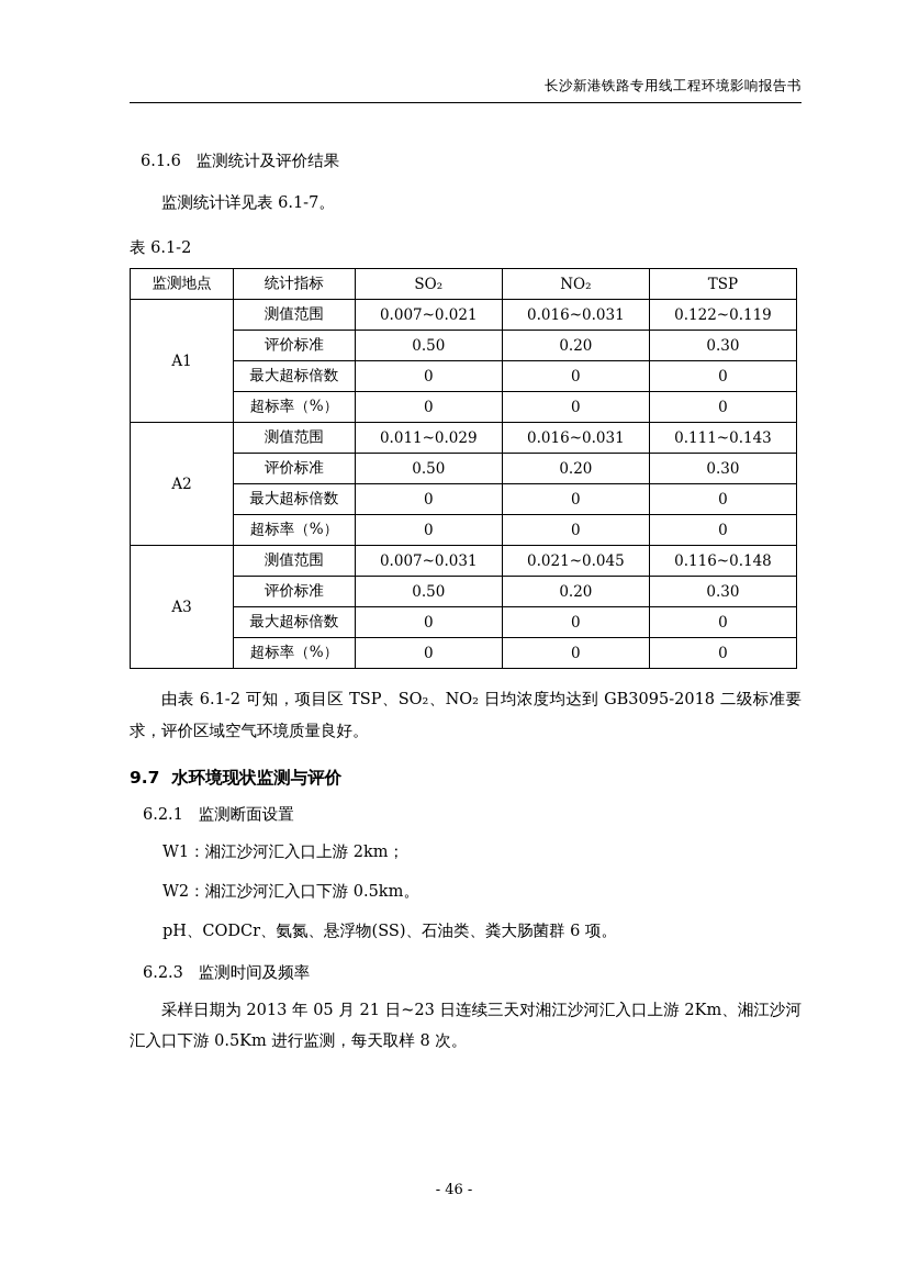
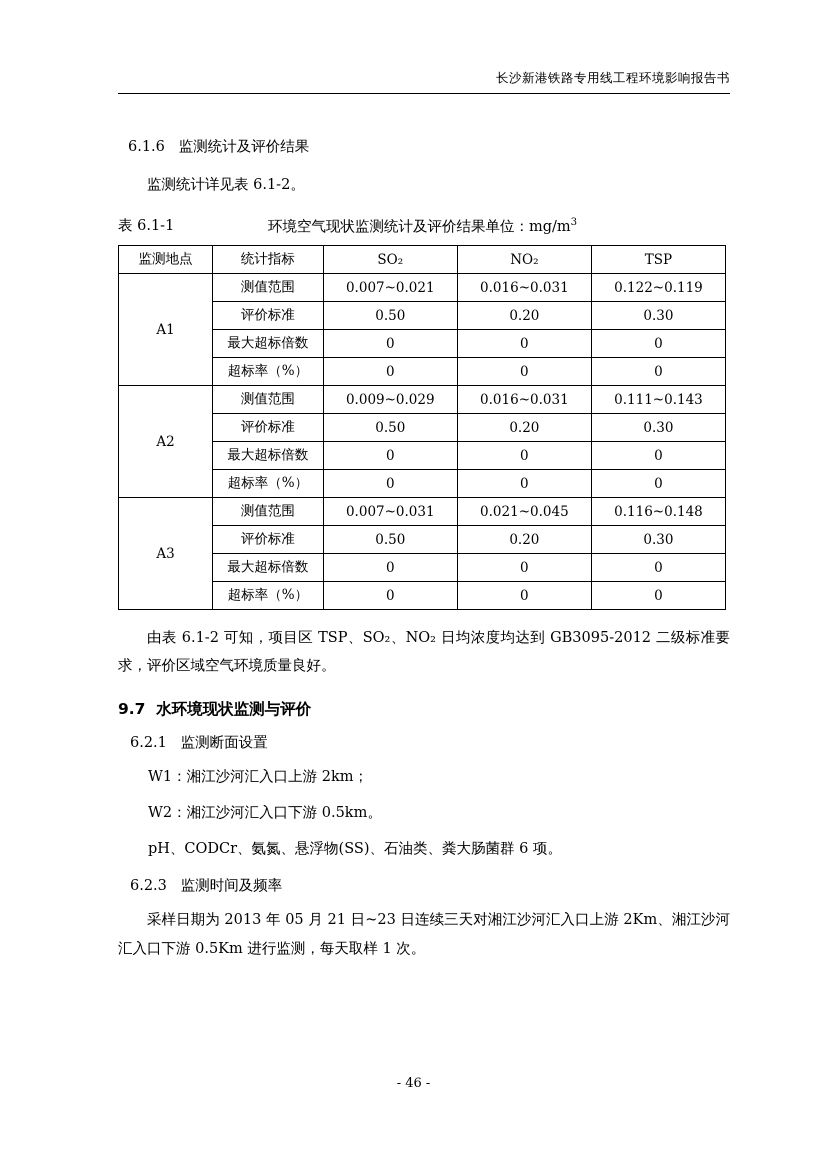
  长沙新港铁路专用线工程环境影响报告书
  6.1.6 监测统计及评价结果
- 监测统计详见表 6.1-7。
+ 监测统计详见表 6.1-2。
- 表 6.1-2
+ 表 6.1-1
+ 环境空气现状监测统计及评价结果单位：mg/m3
  监测地点	统计指标	SO₂	NO₂	TSP
  A1	测值范围	0.007~0.021	0.016~0.031	0.122~0.119
  评价标准	0.50	0.20	0.30
  最大超标倍数	0	0	0
  超标率（%）	0	0	0
- A2	测值范围	0.011~0.029	0.016~0.031	0.111~0.143
+ A2	测值范围	0.009~0.029	0.016~0.031	0.111~0.143
  评价标准	0.50	0.20	0.30
  最大超标倍数	0	0	0
  超标率（%）	0	0	0
  A3	测值范围	0.007~0.031	0.021~0.045	0.116~0.148
  评价标准	0.50	0.20	0.30
  最大超标倍数	0	0	0
  超标率（%）	0	0	0
- 由表 6.1-2 可知，项目区 TSP、SO₂、NO₂ 日均浓度均达到 GB3095-2018 二级标准要求，评价区域空气环境质量良好。
+ 由表 6.1-2 可知，项目区 TSP、SO₂、NO₂ 日均浓度均达到 GB3095-2012 二级标准要求，评价区域空气环境质量良好。
  9.7 水环境现状监测与评价
  6.2.1 监测断面设置
  W1：湘江沙河汇入口上游 2km；
  W2：湘江沙河汇入口下游 0.5km。
  pH、CODCr、氨氮、悬浮物(SS)、石油类、粪大肠菌群 6 项。
  6.2.3 监测时间及频率
- 采样日期为 2013 年 05 月 21 日~23 日连续三天对湘江沙河汇入口上游 2Km、湘江沙河汇入口下游 0.5Km 进行监测，每天取样 8 次。
+ 采样日期为 2013 年 05 月 21 日~23 日连续三天对湘江沙河汇入口上游 2Km、湘江沙河汇入口下游 0.5Km 进行监测，每天取样 1 次。
  - 46 -
